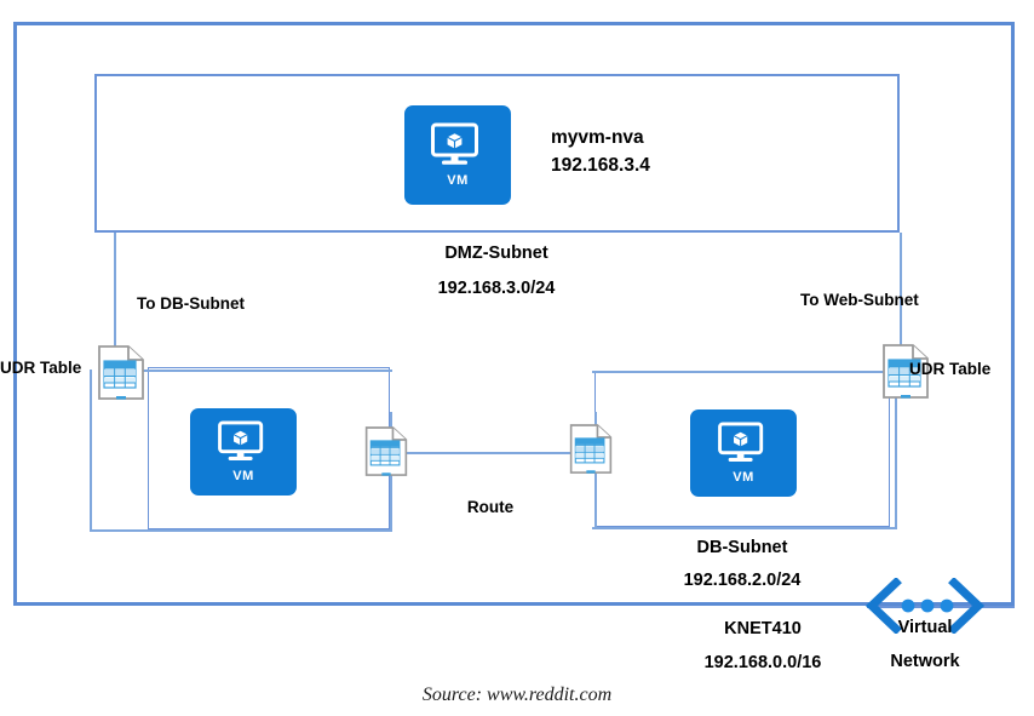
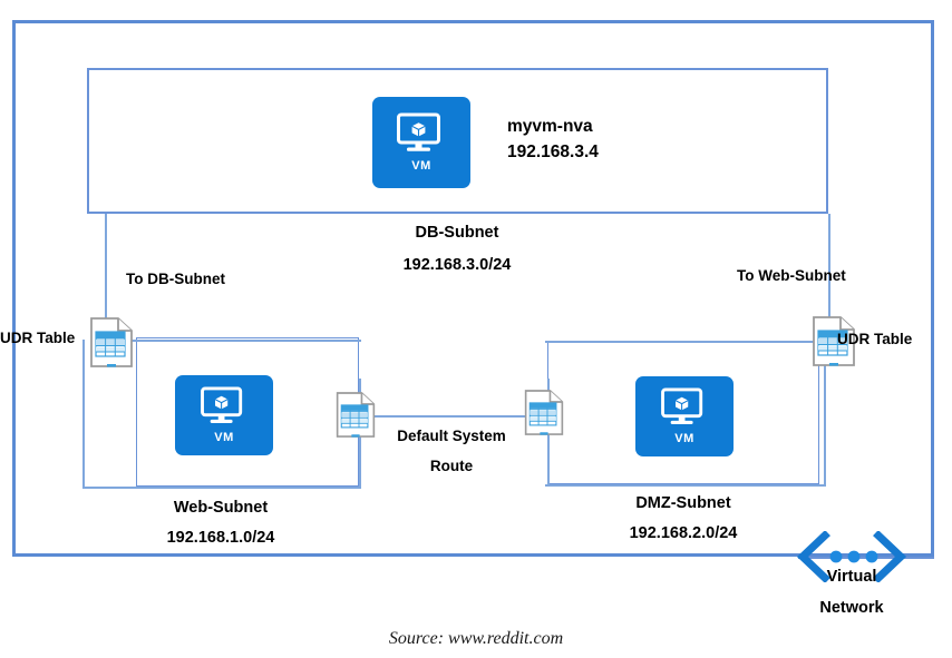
  VM
  myvm-nva
  192.168.3.4
- DMZ-Subnet
+ DB-Subnet
  192.168.3.0/24
  To DB-Subnet
  To Web-Subnet
  UDR Table
  UDR Table
  VM
+ Web-Subnet
+ 192.168.1.0/24
+ Default System
  Route
  VM
- DB-Subnet
+ DMZ-Subnet
  192.168.2.0/24
- KNET410
- 192.168.0.0/16
  Virtual
  Network
  Source: www.reddit.com
